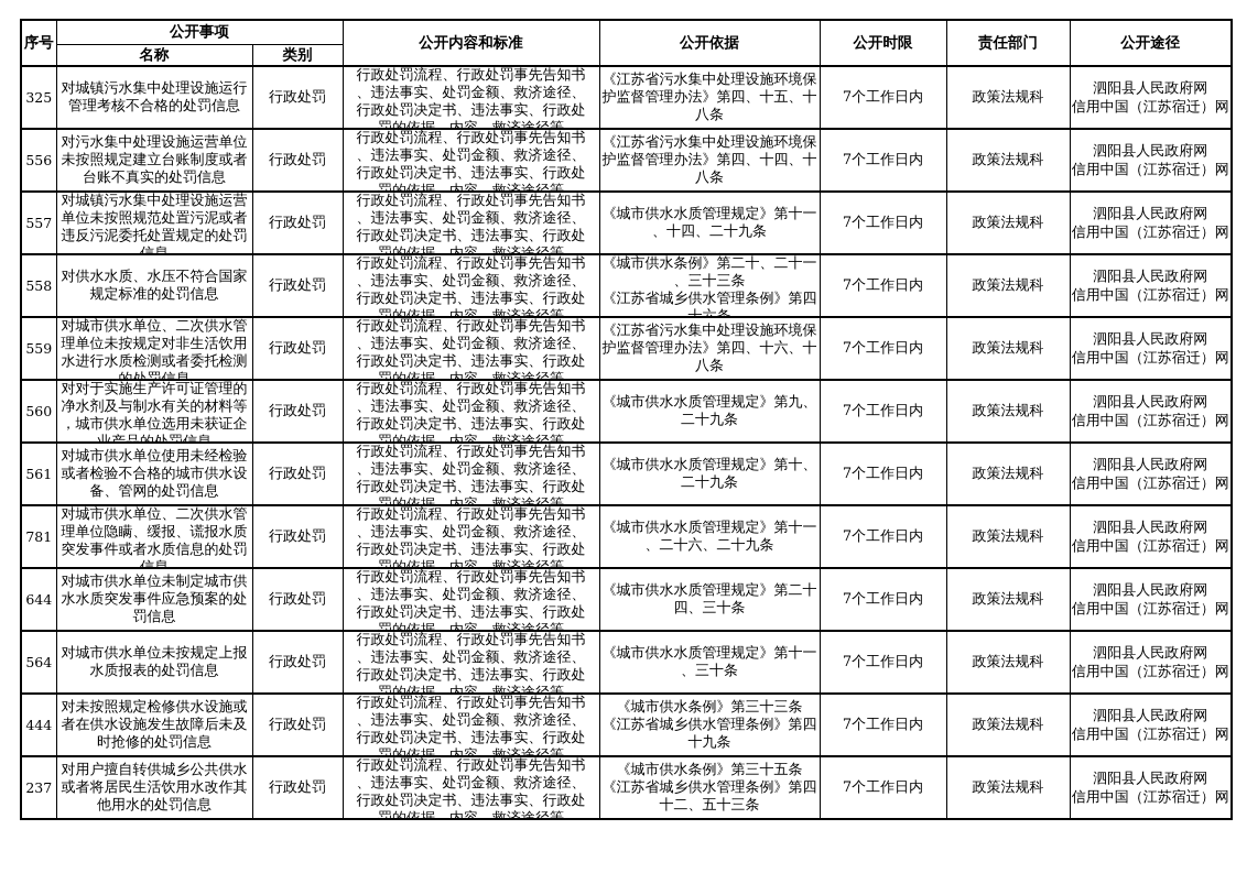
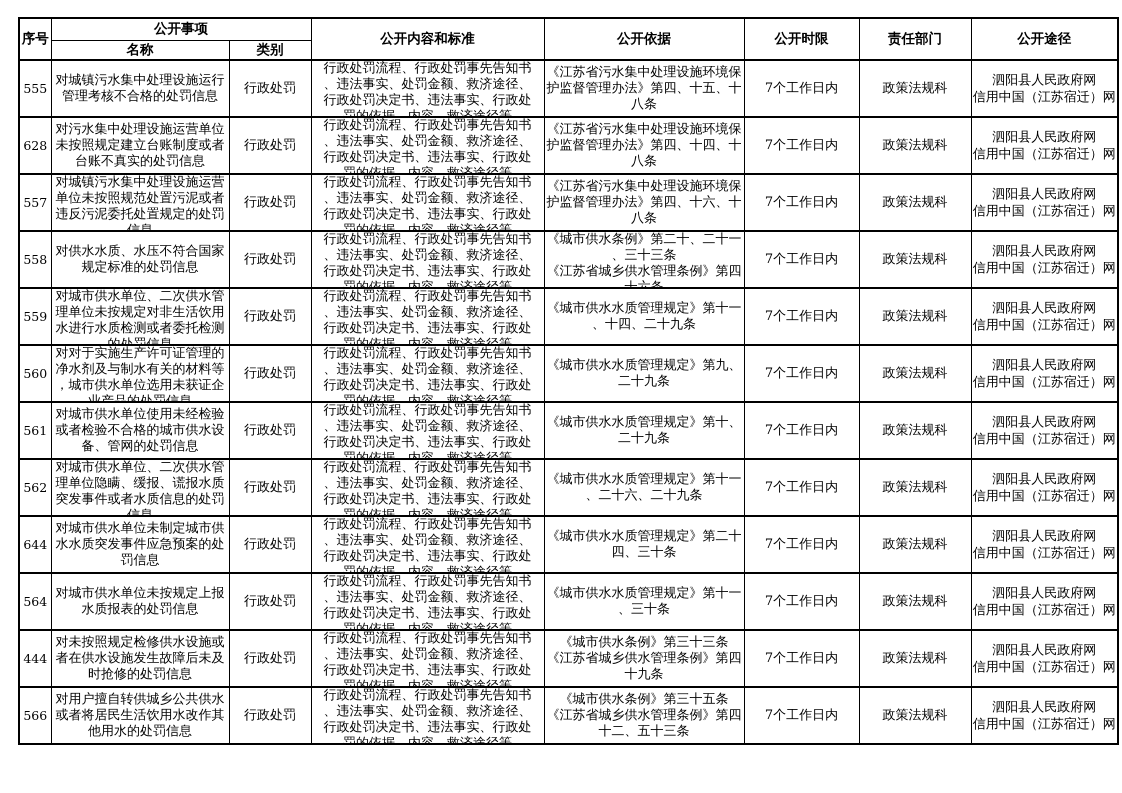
  序号	公开事项	公开内容和标准	公开依据	公开时限	责任部门	公开途径
  名称	类别
- 325	对城镇污水集中处理设施运行管理考核不合格的处罚信息	行政处罚	行政处罚流程、行政处罚事先告知书、违法事实、处罚金额、救济途径、行政处罚决定书、违法事实、行政处	《江苏省污水集中处理设施环境保护监督管理办法》第四、十五、十八条	7个工作日内	政策法规科	泗阳县人民政府网 信用中国（江苏宿迁）网
+ 555	对城镇污水集中处理设施运行管理考核不合格的处罚信息	行政处罚	行政处罚流程、行政处罚事先告知书、违法事实、处罚金额、救济途径、行政处罚决定书、违法事实、行政处	《江苏省污水集中处理设施环境保护监督管理办法》第四、十五、十八条	7个工作日内	政策法规科	泗阳县人民政府网 信用中国（江苏宿迁）网
- 556	对污水集中处理设施运营单位未按照规定建立台账制度或者台账不真实的处罚信息	行政处罚	行政处罚流程、行政处罚事先告知书、违法事实、处罚金额、救济途径、行政处罚决定书、违法事实、行政处	《江苏省污水集中处理设施环境保护监督管理办法》第四、十四、十八条	7个工作日内	政策法规科	泗阳县人民政府网 信用中国（江苏宿迁）网
+ 628	对污水集中处理设施运营单位未按照规定建立台账制度或者台账不真实的处罚信息	行政处罚	行政处罚流程、行政处罚事先告知书、违法事实、处罚金额、救济途径、行政处罚决定书、违法事实、行政处	《江苏省污水集中处理设施环境保护监督管理办法》第四、十四、十八条	7个工作日内	政策法规科	泗阳县人民政府网 信用中国（江苏宿迁）网
- 557	对城镇污水集中处理设施运营单位未按照规范处置污泥或者违反污泥委托处置规定的处罚	行政处罚	行政处罚流程、行政处罚事先告知书、违法事实、处罚金额、救济途径、行政处罚决定书、违法事实、行政处	《城市供水水质管理规定》第十一、十四、二十九条	7个工作日内	政策法规科	泗阳县人民政府网 信用中国（江苏宿迁）网
+ 557	对城镇污水集中处理设施运营单位未按照规范处置污泥或者违反污泥委托处置规定的处罚	行政处罚	行政处罚流程、行政处罚事先告知书、违法事实、处罚金额、救济途径、行政处罚决定书、违法事实、行政处	《江苏省污水集中处理设施环境保护监督管理办法》第四、十六、十八条	7个工作日内	政策法规科	泗阳县人民政府网 信用中国（江苏宿迁）网
  558	对供水水质、水压不符合国家规定标准的处罚信息	行政处罚	行政处罚流程、行政处罚事先告知书、违法事实、处罚金额、救济途径、行政处罚决定书、违法事实、行政处	《城市供水条例》第二十、二十一、三十三条 《江苏省城乡供水管理条例》第四	7个工作日内	政策法规科	泗阳县人民政府网 信用中国（江苏宿迁）网
- 559	对城市供水单位、二次供水管理单位未按规定对非生活饮用水进行水质检测或者委托检测	行政处罚	行政处罚流程、行政处罚事先告知书、违法事实、处罚金额、救济途径、行政处罚决定书、违法事实、行政处	《江苏省污水集中处理设施环境保护监督管理办法》第四、十六、十八条	7个工作日内	政策法规科	泗阳县人民政府网 信用中国（江苏宿迁）网
+ 559	对城市供水单位、二次供水管理单位未按规定对非生活饮用水进行水质检测或者委托检测	行政处罚	行政处罚流程、行政处罚事先告知书、违法事实、处罚金额、救济途径、行政处罚决定书、违法事实、行政处	《城市供水水质管理规定》第十一、十四、二十九条	7个工作日内	政策法规科	泗阳县人民政府网 信用中国（江苏宿迁）网
  560	对对于实施生产许可证管理的净水剂及与制水有关的材料等，城市供水单位选用未获证企	行政处罚	行政处罚流程、行政处罚事先告知书、违法事实、处罚金额、救济途径、行政处罚决定书、违法事实、行政处	《城市供水水质管理规定》第九、二十九条	7个工作日内	政策法规科	泗阳县人民政府网 信用中国（江苏宿迁）网
  561	对城市供水单位使用未经检验或者检验不合格的城市供水设备、管网的处罚信息	行政处罚	行政处罚流程、行政处罚事先告知书、违法事实、处罚金额、救济途径、行政处罚决定书、违法事实、行政处	《城市供水水质管理规定》第十、二十九条	7个工作日内	政策法规科	泗阳县人民政府网 信用中国（江苏宿迁）网
- 781	对城市供水单位、二次供水管理单位隐瞒、缓报、谎报水质突发事件或者水质信息的处罚	行政处罚	行政处罚流程、行政处罚事先告知书、违法事实、处罚金额、救济途径、行政处罚决定书、违法事实、行政处	《城市供水水质管理规定》第十一、二十六、二十九条	7个工作日内	政策法规科	泗阳县人民政府网 信用中国（江苏宿迁）网
+ 562	对城市供水单位、二次供水管理单位隐瞒、缓报、谎报水质突发事件或者水质信息的处罚	行政处罚	行政处罚流程、行政处罚事先告知书、违法事实、处罚金额、救济途径、行政处罚决定书、违法事实、行政处	《城市供水水质管理规定》第十一、二十六、二十九条	7个工作日内	政策法规科	泗阳县人民政府网 信用中国（江苏宿迁）网
  644	对城市供水单位未制定城市供水水质突发事件应急预案的处罚信息	行政处罚	行政处罚流程、行政处罚事先告知书、违法事实、处罚金额、救济途径、行政处罚决定书、违法事实、行政处	《城市供水水质管理规定》第二十四、三十条	7个工作日内	政策法规科	泗阳县人民政府网 信用中国（江苏宿迁）网
  564	对城市供水单位未按规定上报水质报表的处罚信息	行政处罚	行政处罚流程、行政处罚事先告知书、违法事实、处罚金额、救济途径、行政处罚决定书、违法事实、行政处	《城市供水水质管理规定》第十一、三十条	7个工作日内	政策法规科	泗阳县人民政府网 信用中国（江苏宿迁）网
  444	对未按照规定检修供水设施或者在供水设施发生故障后未及时抢修的处罚信息	行政处罚	行政处罚流程、行政处罚事先告知书、违法事实、处罚金额、救济途径、行政处罚决定书、违法事实、行政处	《城市供水条例》第三十三条 《江苏省城乡供水管理条例》第四十九条	7个工作日内	政策法规科	泗阳县人民政府网 信用中国（江苏宿迁）网
- 237	对用户擅自转供城乡公共供水或者将居民生活饮用水改作其他用水的处罚信息	行政处罚	行政处罚流程、行政处罚事先告知书、违法事实、处罚金额、救济途径、行政处罚决定书、违法事实、行政处	《城市供水条例》第三十五条 《江苏省城乡供水管理条例》第四十二、五十三条	7个工作日内	政策法规科	泗阳县人民政府网 信用中国（江苏宿迁）网
+ 566	对用户擅自转供城乡公共供水或者将居民生活饮用水改作其他用水的处罚信息	行政处罚	行政处罚流程、行政处罚事先告知书、违法事实、处罚金额、救济途径、行政处罚决定书、违法事实、行政处	《城市供水条例》第三十五条 《江苏省城乡供水管理条例》第四十二、五十三条	7个工作日内	政策法规科	泗阳县人民政府网 信用中国（江苏宿迁）网
